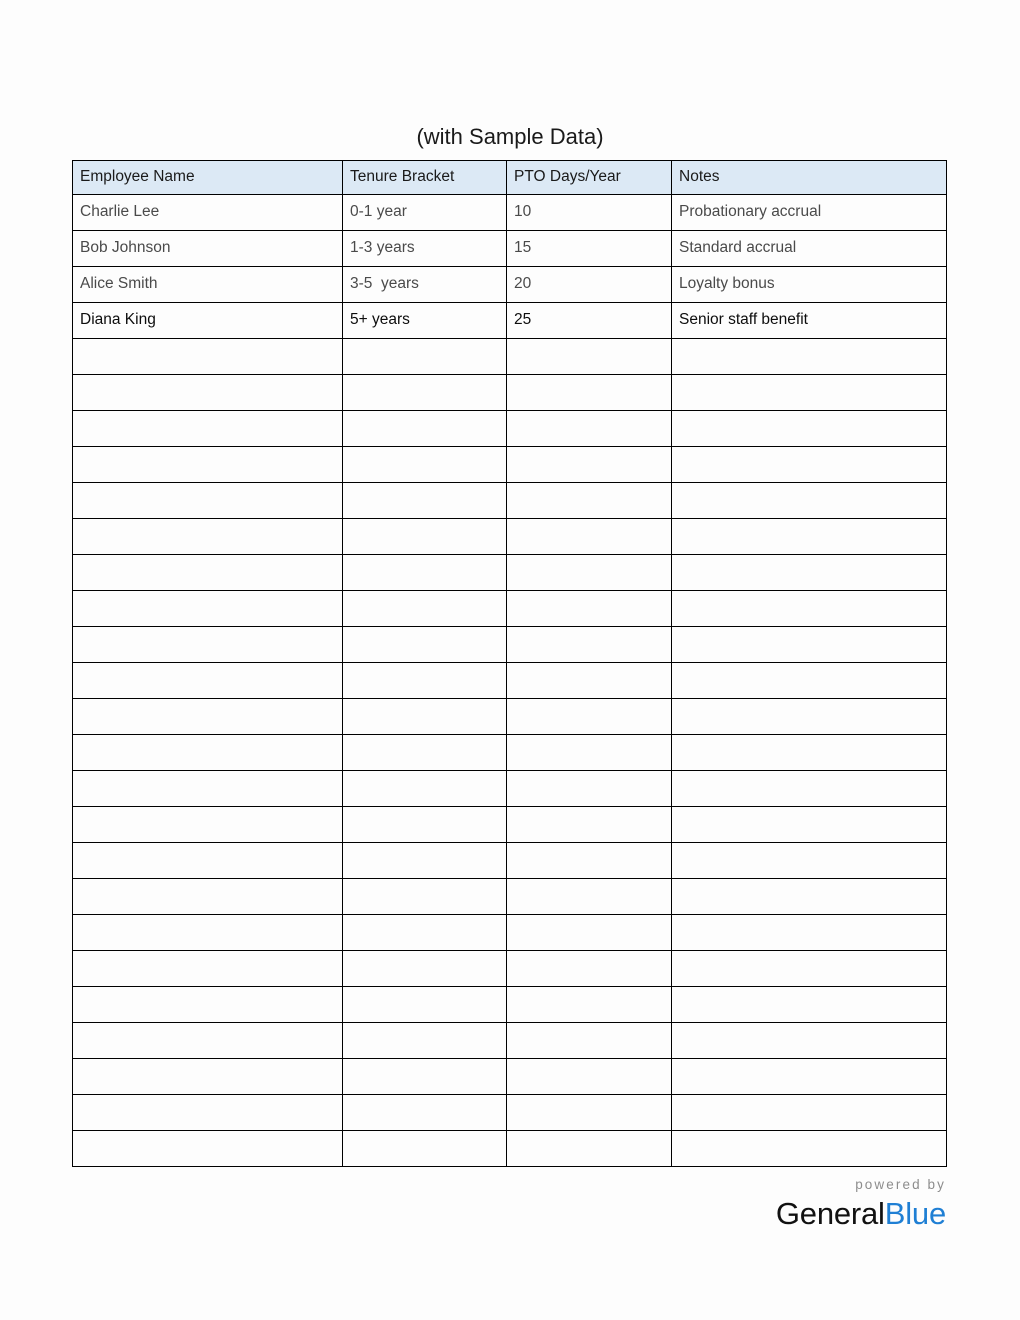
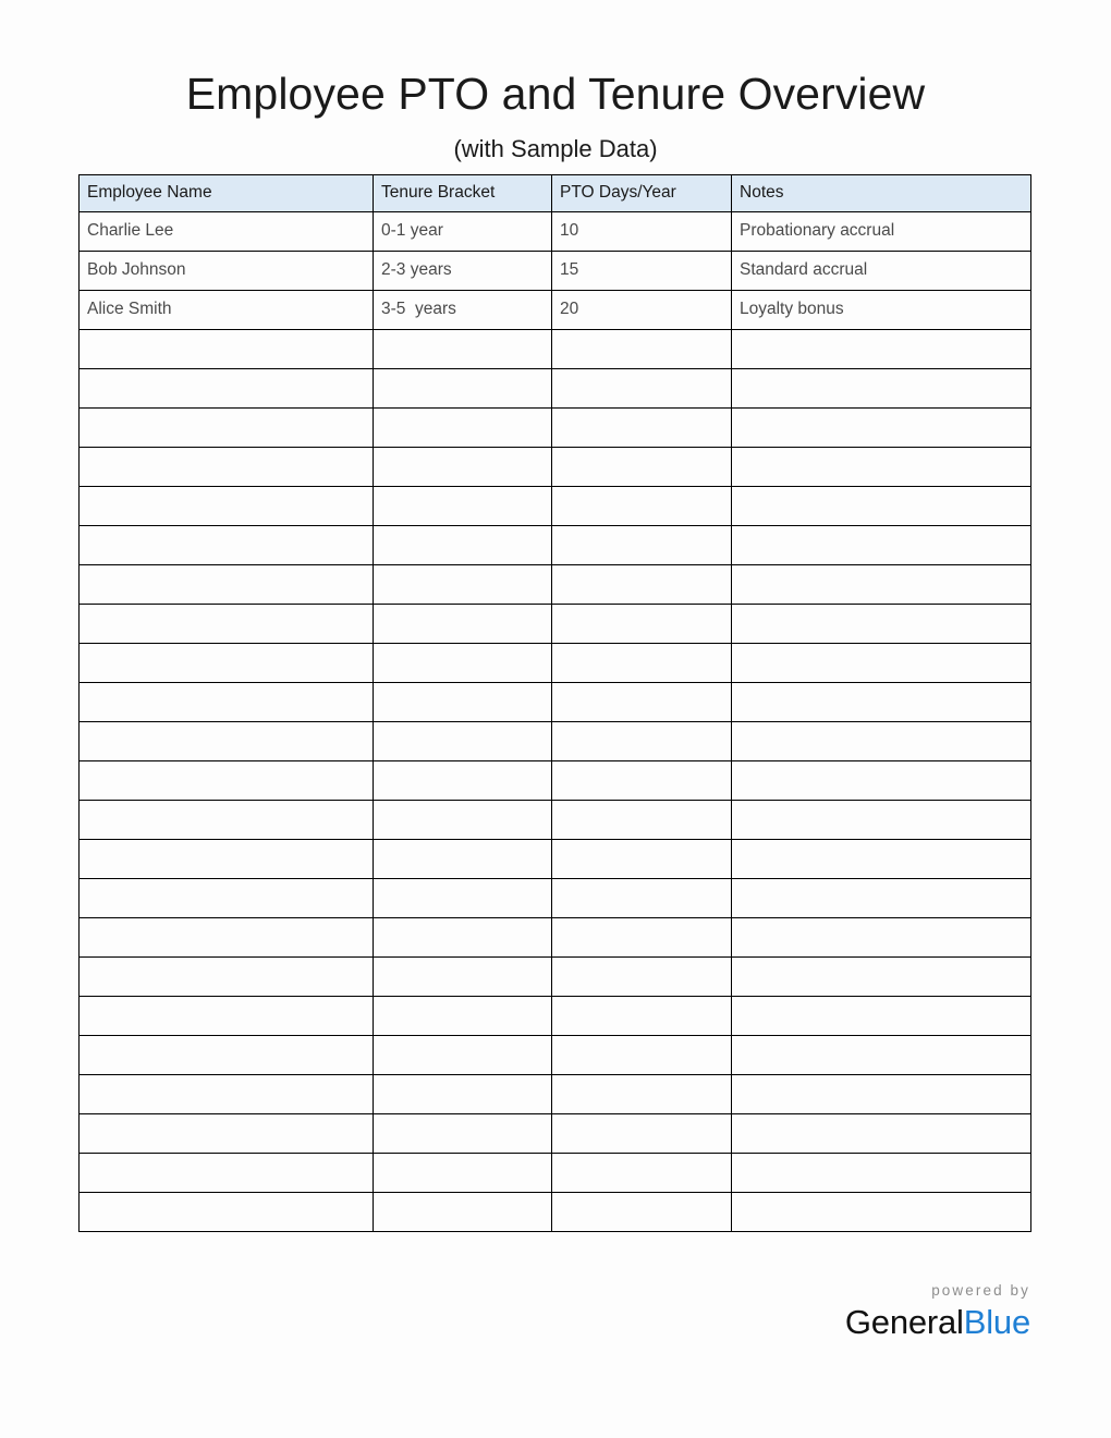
+ Employee PTO and Tenure Overview
  (with Sample Data)
  Employee Name	Tenure Bracket	PTO Days/Year	Notes
  Charlie Lee	0-1 year	10	Probationary accrual
- Bob Johnson	1-3 years	15	Standard accrual
+ Bob Johnson	2-3 years	15	Standard accrual
  Alice Smith	3-5 years	20	Loyalty bonus
- Diana King	5+ years	25	Senior staff benefit
  powered by
  GeneralBlue
